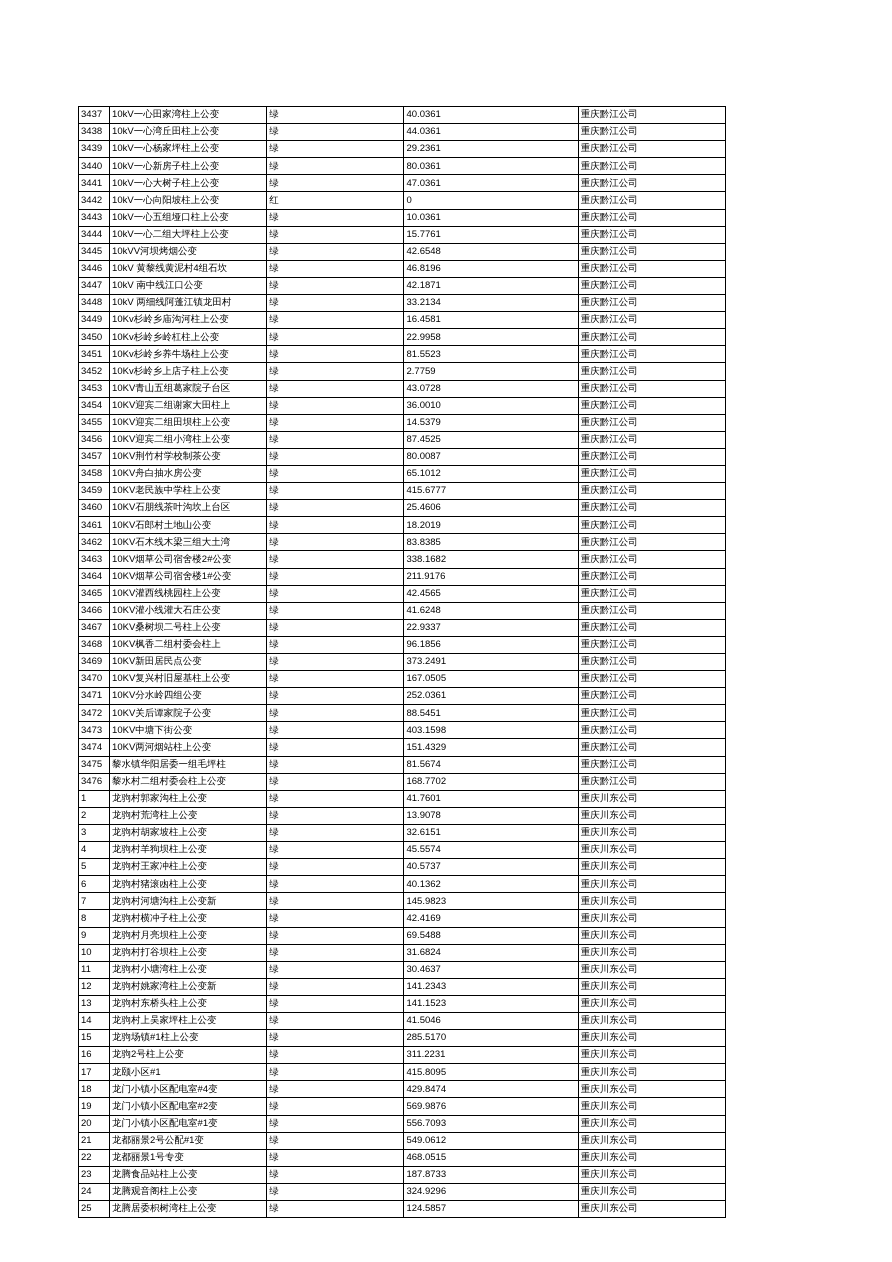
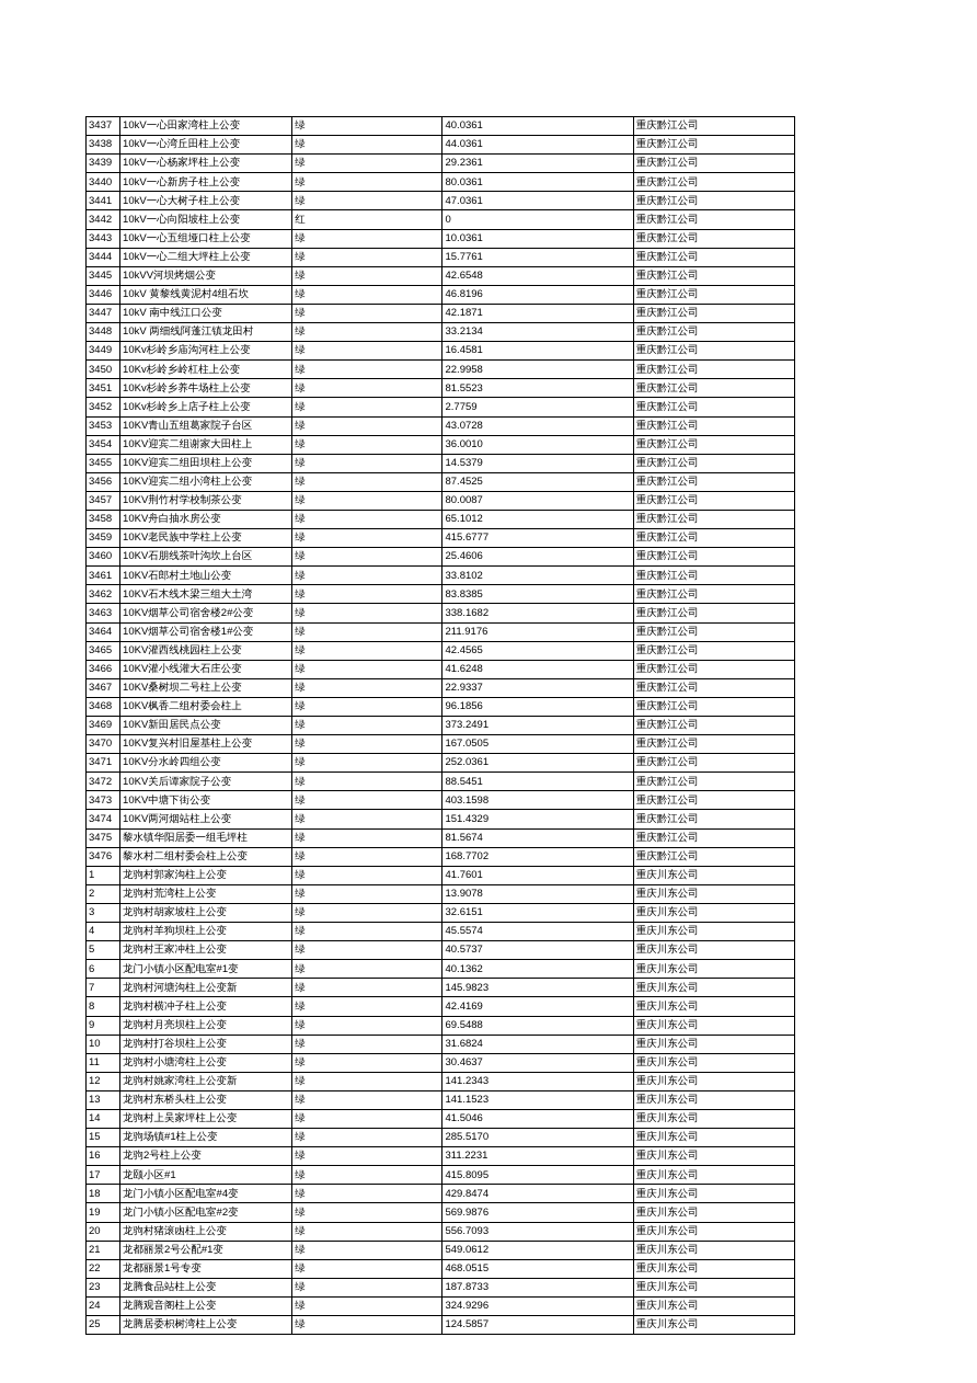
  3437	10kV一心田家湾柱上公变	绿	40.0361	重庆黔江公司
  3438	10kV一心湾丘田柱上公变	绿	44.0361	重庆黔江公司
  3439	10kV一心杨家坪柱上公变	绿	29.2361	重庆黔江公司
  3440	10kV一心新房子柱上公变	绿	80.0361	重庆黔江公司
  3441	10kV一心大树子柱上公变	绿	47.0361	重庆黔江公司
  3442	10kV一心向阳坡柱上公变	红	0	重庆黔江公司
  3443	10kV一心五组垭口柱上公变	绿	10.0361	重庆黔江公司
  3444	10kV一心二组大坪柱上公变	绿	15.7761	重庆黔江公司
  3445	10kVV河坝烤烟公变	绿	42.6548	重庆黔江公司
  3446	10kV 黄黎线黄泥村4组石坎	绿	46.8196	重庆黔江公司
  3447	10kV 南中线江口公变	绿	42.1871	重庆黔江公司
  3448	10kV 两细线阿蓬江镇龙田村	绿	33.2134	重庆黔江公司
  3449	10Kv杉岭乡庙沟河柱上公变	绿	16.4581	重庆黔江公司
  3450	10Kv杉岭乡岭杠柱上公变	绿	22.9958	重庆黔江公司
  3451	10Kv杉岭乡养牛场柱上公变	绿	81.5523	重庆黔江公司
  3452	10Kv杉岭乡上店子柱上公变	绿	2.7759	重庆黔江公司
  3453	10KV青山五组葛家院子台区	绿	43.0728	重庆黔江公司
  3454	10KV迎宾二组谢家大田柱上	绿	36.0010	重庆黔江公司
  3455	10KV迎宾二组田坝柱上公变	绿	14.5379	重庆黔江公司
  3456	10KV迎宾二组小湾柱上公变	绿	87.4525	重庆黔江公司
  3457	10KV荆竹村学校制茶公变	绿	80.0087	重庆黔江公司
  3458	10KV舟白抽水房公变	绿	65.1012	重庆黔江公司
  3459	10KV老民族中学柱上公变	绿	415.6777	重庆黔江公司
  3460	10KV石朋线茶叶沟坎上台区	绿	25.4606	重庆黔江公司
- 3461	10KV石郎村土地山公变	绿	18.2019	重庆黔江公司
+ 3461	10KV石郎村土地山公变	绿	33.8102	重庆黔江公司
  3462	10KV石木线木梁三组大土湾	绿	83.8385	重庆黔江公司
  3463	10KV烟草公司宿舍楼2#公变	绿	338.1682	重庆黔江公司
  3464	10KV烟草公司宿舍楼1#公变	绿	211.9176	重庆黔江公司
  3465	10KV灌西线桃园柱上公变	绿	42.4565	重庆黔江公司
  3466	10KV灌小线灌大石庄公变	绿	41.6248	重庆黔江公司
  3467	10KV桑树坝二号柱上公变	绿	22.9337	重庆黔江公司
  3468	10KV枫香二组村委会柱上	绿	96.1856	重庆黔江公司
  3469	10KV新田居民点公变	绿	373.2491	重庆黔江公司
  3470	10KV复兴村旧屋基柱上公变	绿	167.0505	重庆黔江公司
  3471	10KV分水岭四组公变	绿	252.0361	重庆黔江公司
  3472	10KV关后谭家院子公变	绿	88.5451	重庆黔江公司
  3473	10KV中塘下街公变	绿	403.1598	重庆黔江公司
  3474	10KV两河烟站柱上公变	绿	151.4329	重庆黔江公司
  3475	黎水镇华阳居委一组毛坪柱	绿	81.5674	重庆黔江公司
  3476	黎水村二组村委会柱上公变	绿	168.7702	重庆黔江公司
  1	龙驹村郭家沟柱上公变	绿	41.7601	重庆川东公司
  2	龙驹村荒湾柱上公变	绿	13.9078	重庆川东公司
  3	龙驹村胡家坡柱上公变	绿	32.6151	重庆川东公司
  4	龙驹村羊狗坝柱上公变	绿	45.5574	重庆川东公司
  5	龙驹村王家冲柱上公变	绿	40.5737	重庆川东公司
- 6	龙驹村猪滚凼柱上公变	绿	40.1362	重庆川东公司
+ 6	龙门小镇小区配电室#1变	绿	40.1362	重庆川东公司
  7	龙驹村河塘沟柱上公变新	绿	145.9823	重庆川东公司
  8	龙驹村横冲子柱上公变	绿	42.4169	重庆川东公司
  9	龙驹村月亮坝柱上公变	绿	69.5488	重庆川东公司
  10	龙驹村打谷坝柱上公变	绿	31.6824	重庆川东公司
  11	龙驹村小塘湾柱上公变	绿	30.4637	重庆川东公司
  12	龙驹村姚家湾柱上公变新	绿	141.2343	重庆川东公司
  13	龙驹村东桥头柱上公变	绿	141.1523	重庆川东公司
  14	龙驹村上吴家坪柱上公变	绿	41.5046	重庆川东公司
  15	龙驹场镇#1柱上公变	绿	285.5170	重庆川东公司
  16	龙驹2号柱上公变	绿	311.2231	重庆川东公司
  17	龙颐小区#1	绿	415.8095	重庆川东公司
  18	龙门小镇小区配电室#4变	绿	429.8474	重庆川东公司
  19	龙门小镇小区配电室#2变	绿	569.9876	重庆川东公司
- 20	龙门小镇小区配电室#1变	绿	556.7093	重庆川东公司
+ 20	龙驹村猪滚凼柱上公变	绿	556.7093	重庆川东公司
  21	龙都丽景2号公配#1变	绿	549.0612	重庆川东公司
  22	龙都丽景1号专变	绿	468.0515	重庆川东公司
  23	龙腾食品站柱上公变	绿	187.8733	重庆川东公司
  24	龙腾观音阁柱上公变	绿	324.9296	重庆川东公司
  25	龙腾居委枳树湾柱上公变	绿	124.5857	重庆川东公司
